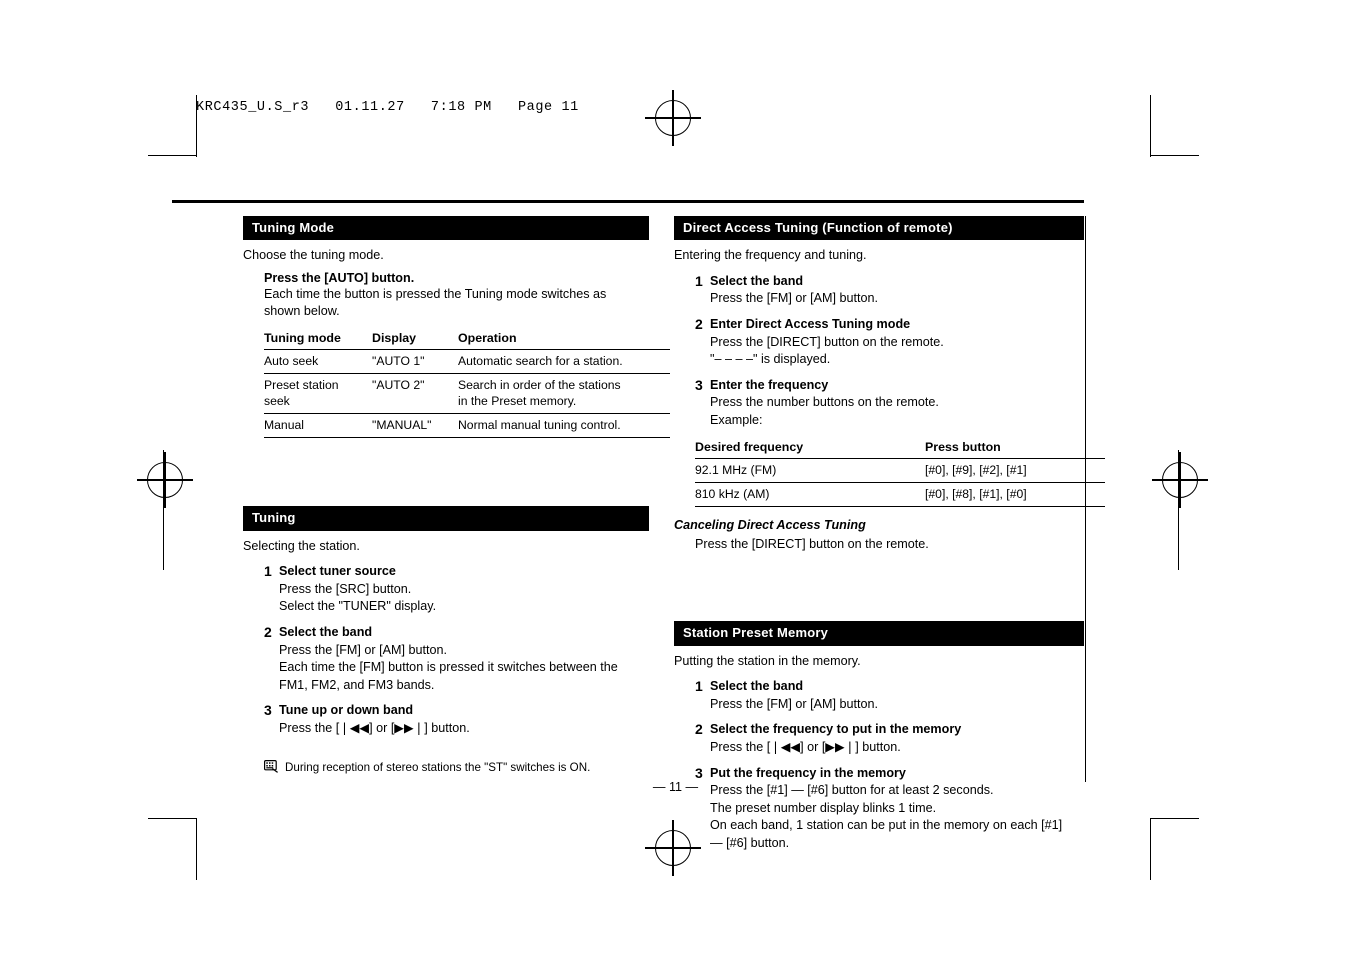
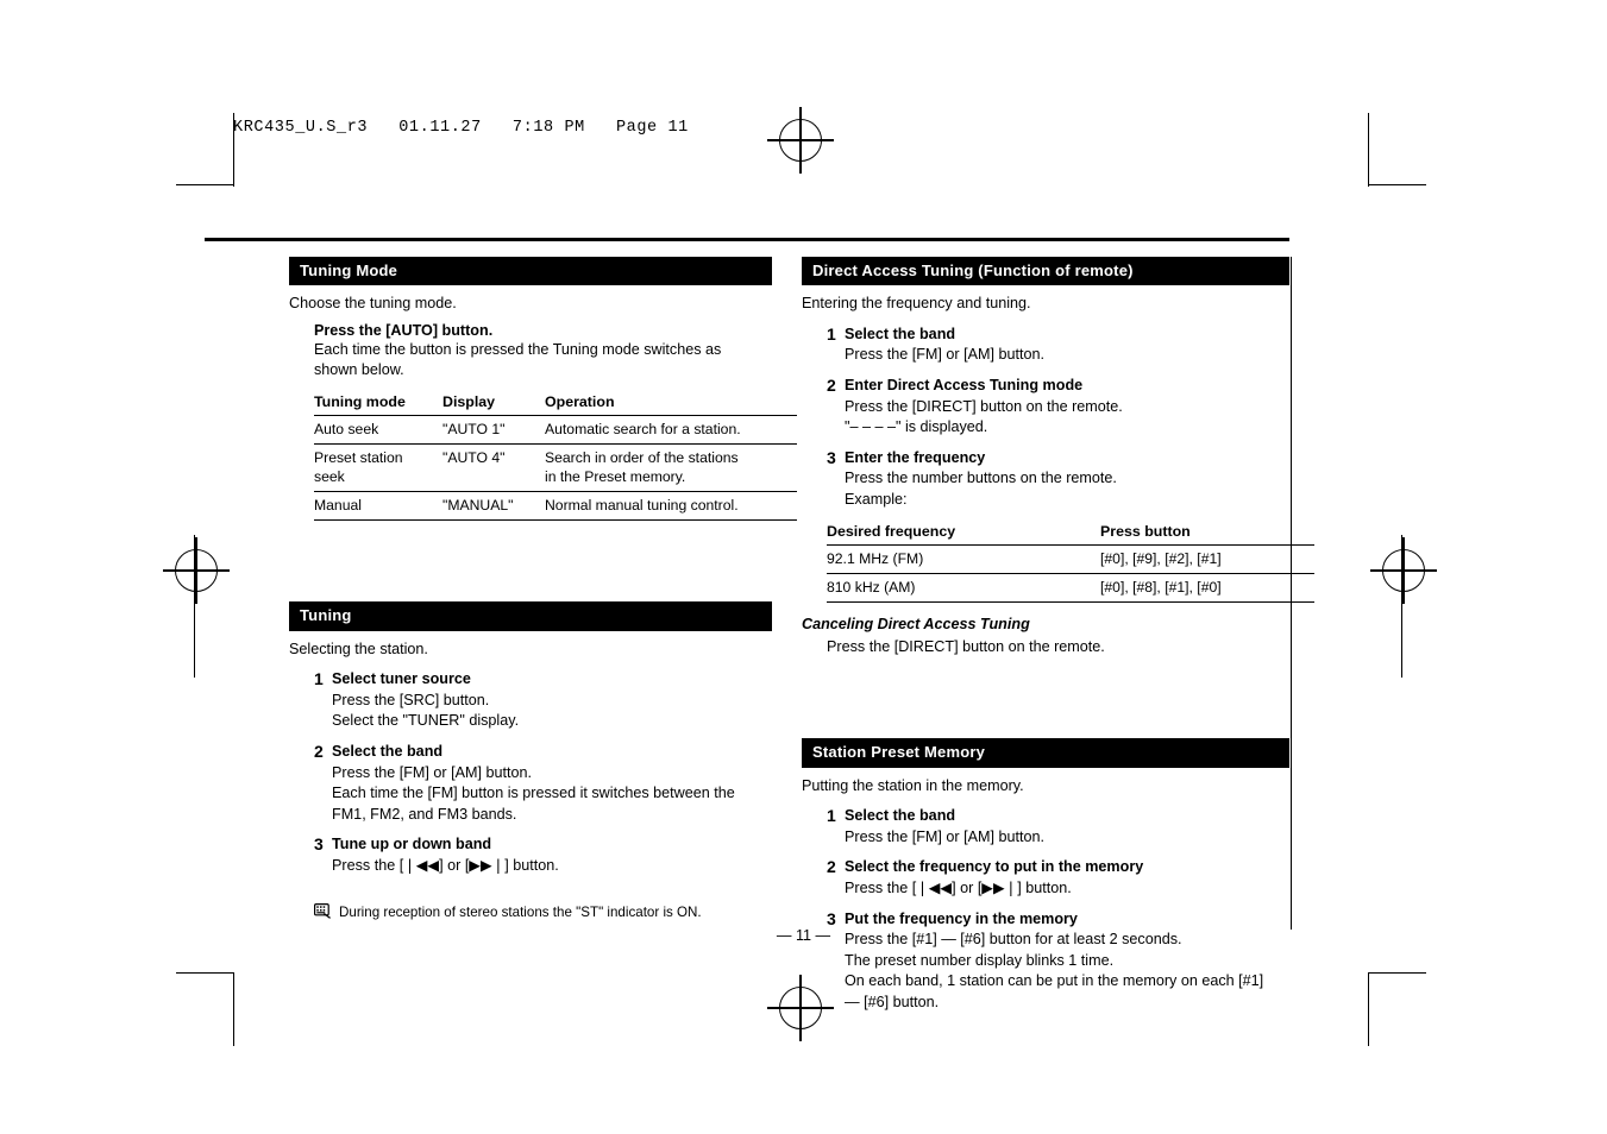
  KRC435_U.S_r3 01.11.27 7:18 PM Page 11
  Tuning Mode
  Choose the tuning mode.
  Press the [AUTO] button.
  Each time the button is pressed the Tuning mode switches as
  shown below.
  Tuning mode	Display	Operation
  Auto seek	"AUTO 1"	Automatic search for a station.
- Preset station seek	"AUTO 2"	Search in order of the stations in the Preset memory.
+ Preset station seek	"AUTO 4"	Search in order of the stations in the Preset memory.
  Manual	"MANUAL"	Normal manual tuning control.
  Tuning
  Selecting the station.
  1
  Select tuner source
  Press the [SRC] button.
  Select the "TUNER" display.
  2
  Select the band
  Press the [FM] or [AM] button.
  Each time the [FM] button is pressed it switches between the
  FM1, FM2, and FM3 bands.
  3
  Tune up or down band
  Press the [❘◀◀] or [▶▶❘] button.
- During reception of stereo stations the "ST" switches is ON.
+ During reception of stereo stations the "ST" indicator is ON.
  Direct Access Tuning (Function of remote)
  Entering the frequency and tuning.
  1
  Select the band
  Press the [FM] or [AM] button.
  2
  Enter Direct Access Tuning mode
  Press the [DIRECT] button on the remote.
  "– – – –" is displayed.
  3
  Enter the frequency
  Press the number buttons on the remote.
  Example:
  Desired frequency	Press button
  92.1 MHz (FM)	[#0], [#9], [#2], [#1]
  810 kHz (AM)	[#0], [#8], [#1], [#0]
  Canceling Direct Access Tuning
  Press the [DIRECT] button on the remote.
  Station Preset Memory
  Putting the station in the memory.
  1
  Select the band
  Press the [FM] or [AM] button.
  2
  Select the frequency to put in the memory
  Press the [❘◀◀] or [▶▶❘] button.
  3
  Put the frequency in the memory
  Press the [#1] — [#6] button for at least 2 seconds.
  The preset number display blinks 1 time.
  On each band, 1 station can be put in the memory on each [#1]
  — [#6] button.
  — 11 —
